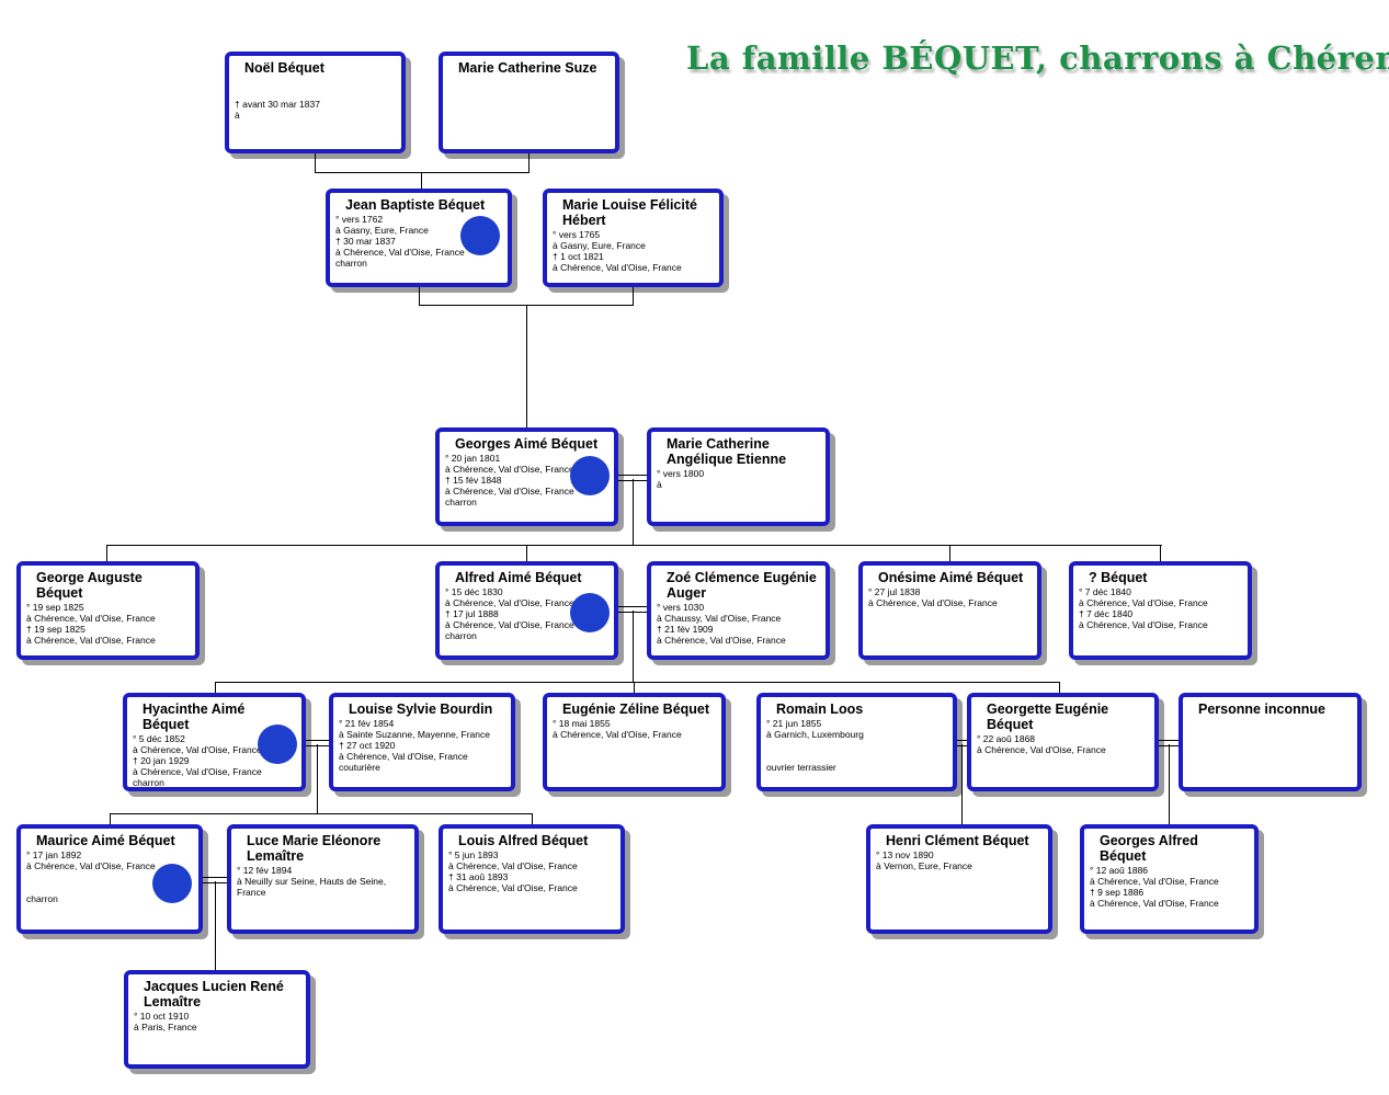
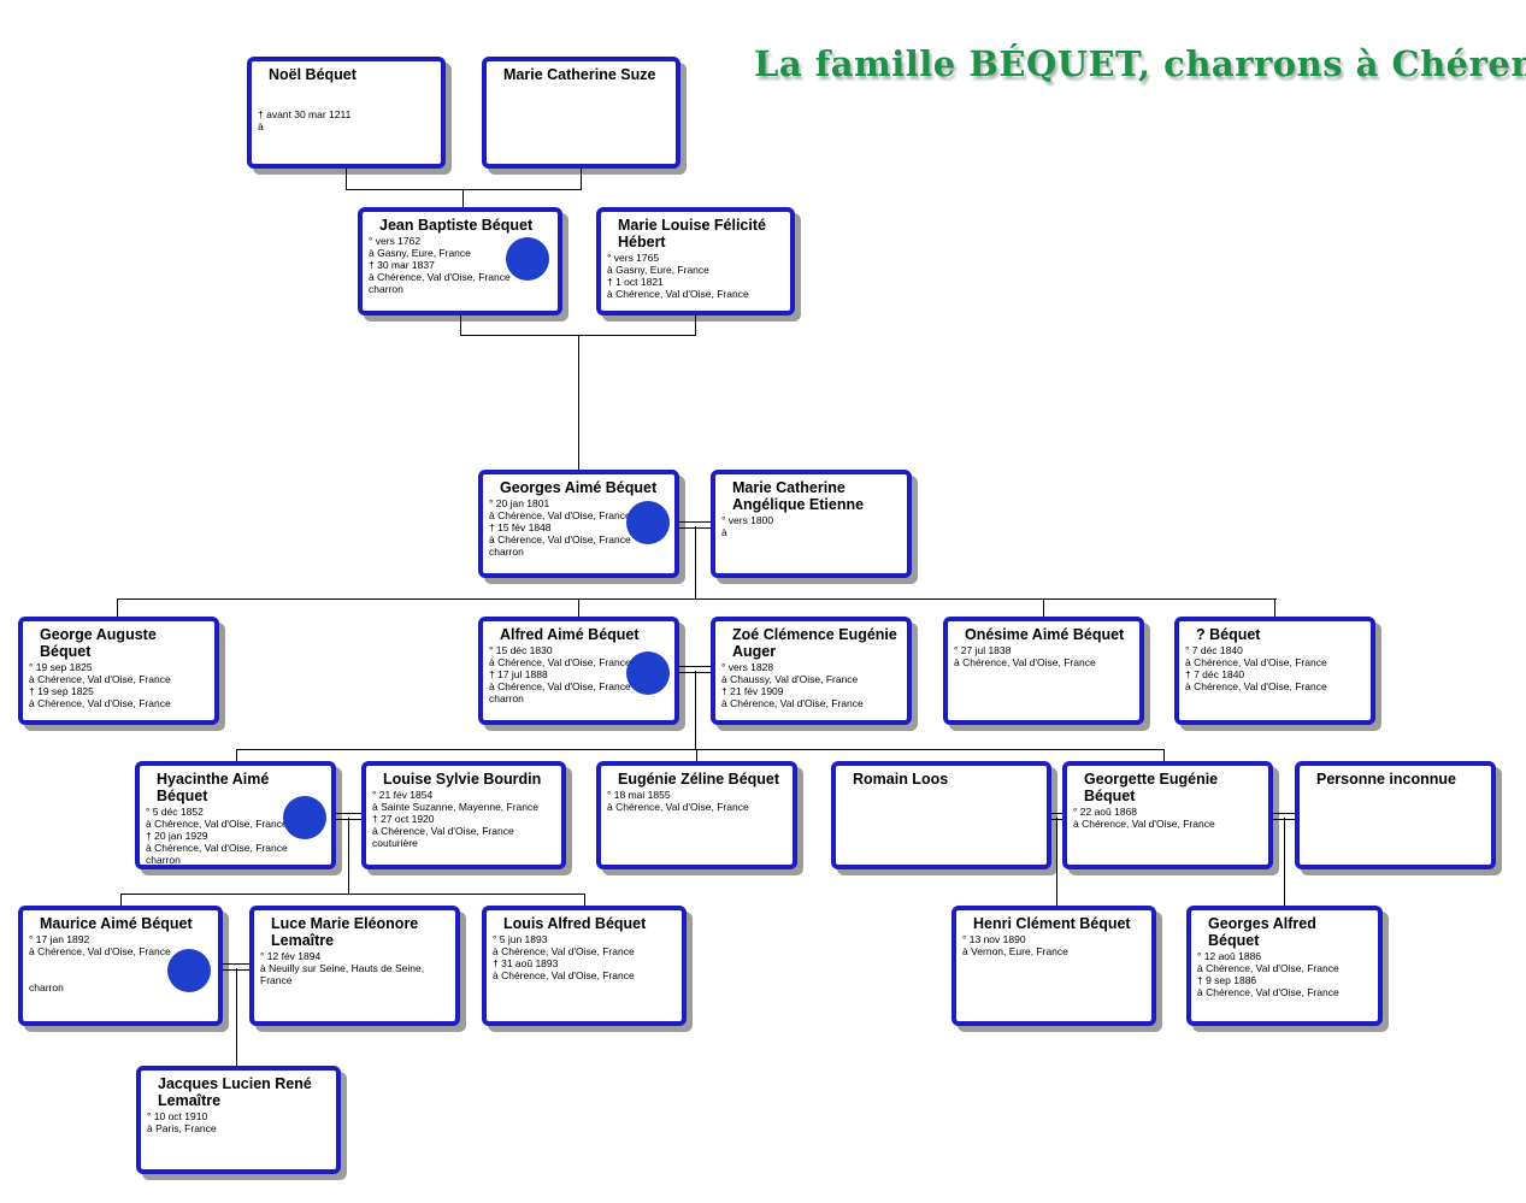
  La famille BÉQUET, charrons à Chéren
  Noël Béquet
- † avant 30 mar 1837
+ † avant 30 mar 1211
  à
  Marie Catherine Suze
  Jean Baptiste Béquet
  ° vers 1762
  à Gasny, Eure, France
  † 30 mar 1837
  à Chérence, Val d'Oise, France
  charron
  Marie Louise Félicité Hébert
  ° vers 1765
  à Gasny, Eure, France
  † 1 oct 1821
  à Chérence, Val d'Oise, France
  Georges Aimé Béquet
  ° 20 jan 1801
  à Chérence, Val d'Oise, Franc
  † 15 fév 1848
  à Chérence, Val d'Oise, France
  charron
  Marie Catherine Angélique Etienne
  ° vers 1800
  à
  George Auguste Béquet
  ° 19 sep 1825
  à Chérence, Val d'Oise, France
  † 19 sep 1825
  à Chérence, Val d'Oise, France
  Alfred Aimé Béquet
  ° 15 déc 1830
  à Chérence, Val d'Oise, Franc
  † 17 jul 1888
  à Chérence, Val d'Oise, France
  charron
  Zoé Clémence Eugénie Auger
- ° vers 1030
+ ° vers 1828
  à Chaussy, Val d'Oise, France
  † 21 fév 1909
  à Chérence, Val d'Oise, France
  Onésime Aimé Béquet
  ° 27 jul 1838
  à Chérence, Val d'Oise, France
  ? Béquet
  ° 7 déc 1840
  à Chérence, Val d'Oise, France
  † 7 déc 1840
  à Chérence, Val d'Oise, France
  Hyacinthe Aimé Béquet
  ° 5 déc 1852
  à Chérence, Val d'Oise, Franc
  † 20 jan 1929
  à Chérence, Val d'Oise, France
  charron
  Louise Sylvie Bourdin
  ° 21 fév 1854
  à Sainte Suzanne, Mayenne, France
  † 27 oct 1920
  à Chérence, Val d'Oise, France
  couturière
  Eugénie Zéline Béquet
  ° 18 mai 1855
  à Chérence, Val d'Oise, France
  Romain Loos
- ° 21 jun 1855
- à Garnich, Luxembourg
- ouvrier terrassier
  Georgette Eugénie Béquet
  ° 22 aoû 1868
  à Chérence, Val d'Oise, France
  Personne inconnue
  Maurice Aimé Béquet
  ° 17 jan 1892
  à Chérence, Val d'Oise, France
  charron
  Luce Marie Eléonore Lemaître
  ° 12 fév 1894
  à Neuilly sur Seine, Hauts de Seine,
  France
  Louis Alfred Béquet
  ° 5 jun 1893
  à Chérence, Val d'Oise, France
  † 31 aoû 1893
  à Chérence, Val d'Oise, France
  Henri Clément Béquet
  ° 13 nov 1890
  à Vernon, Eure, France
  Georges Alfred Béquet
  ° 12 aoû 1886
  à Chérence, Val d'Oise, France
  † 9 sep 1886
  à Chérence, Val d'Oise, France
  Jacques Lucien René Lemaître
  ° 10 oct 1910
  à Paris, France
